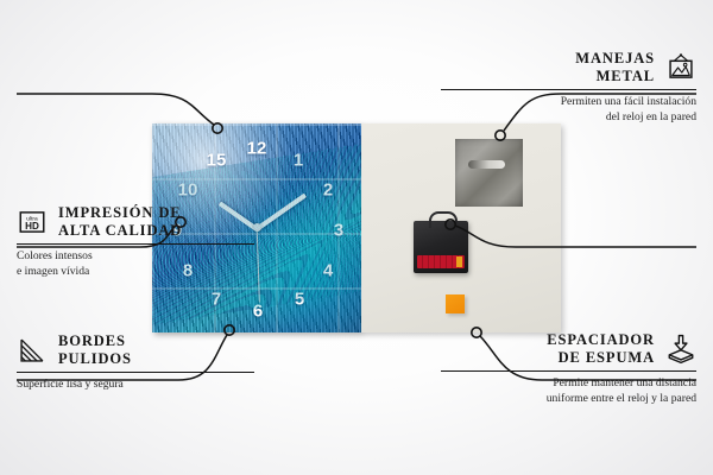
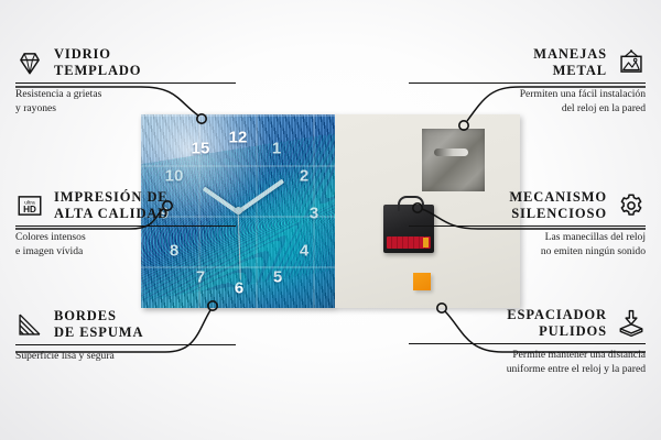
  12
  1
  2
  3
  4
  5
  6
  7
  8
  9
  10
  15
+ VIDRIO
+ TEMPLADO
+ Resistencia a grietas
+ y rayones
  HD
  IMPRESIÓN DE
  ALTA CALIDAD
  Colores intensos
  e imagen vívida
  BORDES
- PULIDOS
+ DE ESPUMA
  Superficie lisa y segura
  MANEJAS
  METAL
  Permiten una fácil instalación
  del reloj en la pared
+ MECANISMO
+ SILENCIOSO
+ Las manecillas del reloj
+ no emiten ningún sonido
  ESPACIADOR
- DE ESPUMA
+ PULIDOS
  Permite mantener una distancia
  uniforme entre el reloj y la pared
